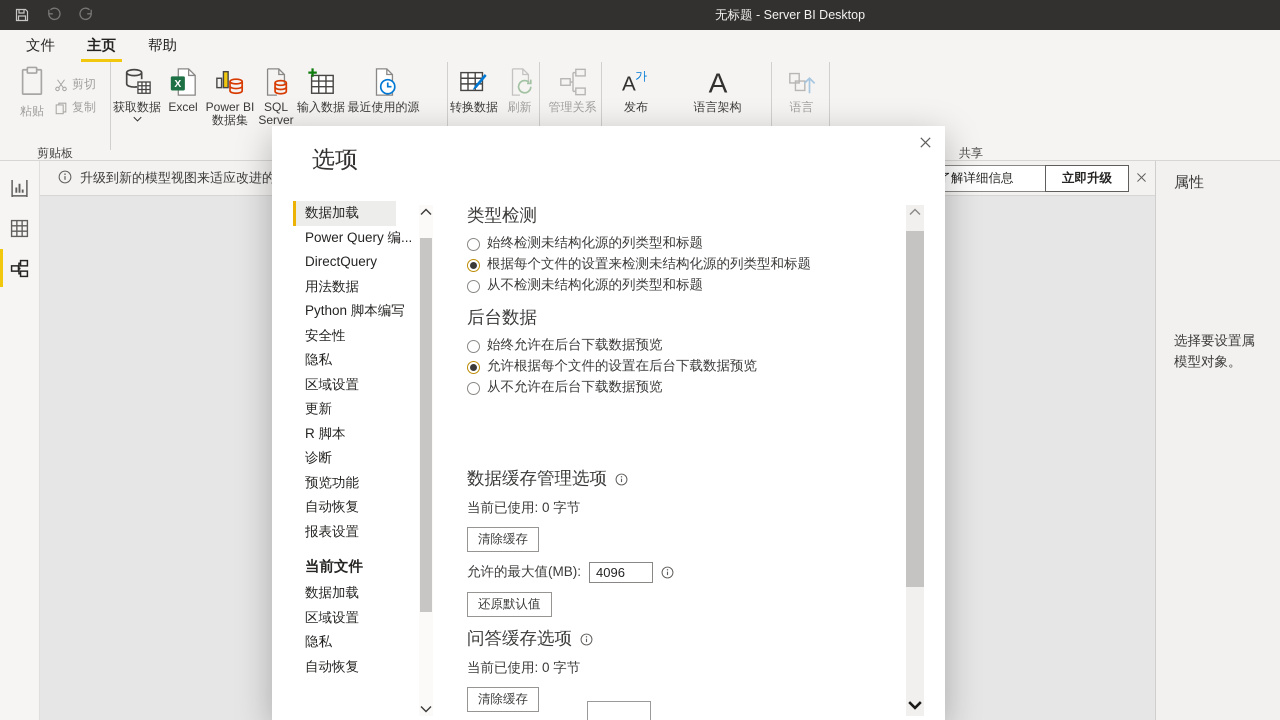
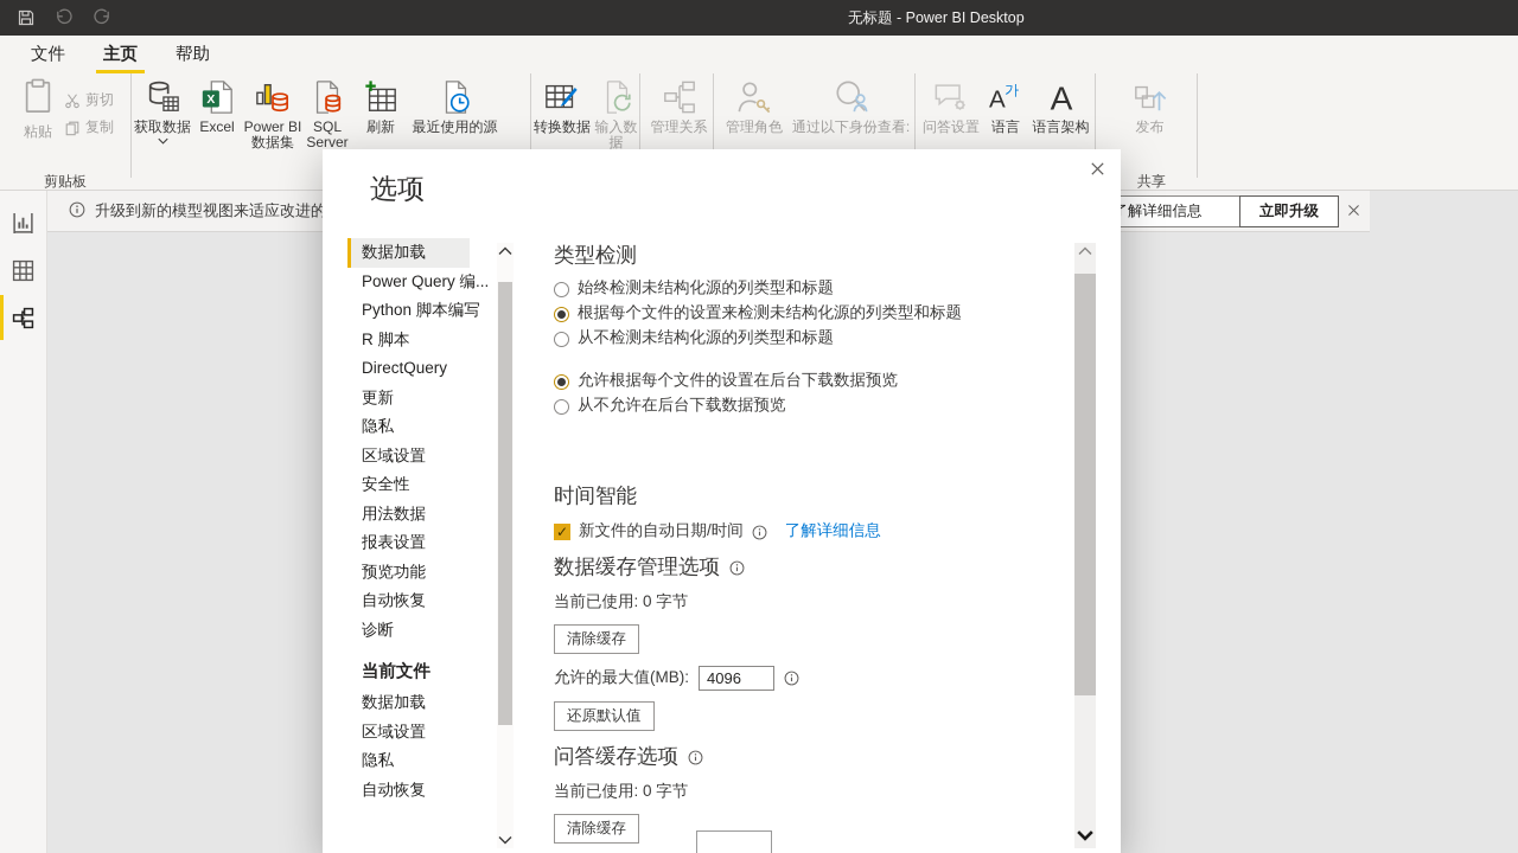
- 无标题 - Server BI Desktop
+ 无标题 - Power BI Desktop
  文件
  主页
  帮助
  粘贴
  剪切
  复制
  获取数据
  X
  Excel
  Power BI
  数据集
  SQL
  Server
- 输入数据
+ 刷新
  最近使用的源
  转换数据
- 刷新
+ 输入数据
  管理关系
+ 管理角色
+ 通过以下身份查看:
+ 问答设置
  A
  가
- 发布
+ 语言
  A
  语言架构
- 语言
+ 发布
  剪贴板
  共享
  升级到新的模型视图来适应改进的
  解详细信息
  立即升级
- 属性
- 选择要设置属
- 模型对象。
  选项
  数据加载
  Power Query 编...
- DirectQuery
+ Python 脚本编写
- 用法数据
+ R 脚本
- Python 脚本编写
+ DirectQuery
- 安全性
+ 更新
  隐私
  区域设置
- 更新
+ 安全性
- R 脚本
+ 用法数据
- 诊断
+ 报表设置
  预览功能
  自动恢复
- 报表设置
+ 诊断
  当前文件
  数据加载
  区域设置
  隐私
  自动恢复
  类型检测
  始终检测未结构化源的列类型和标题
  根据每个文件的设置来检测未结构化源的列类型和标题
  从不检测未结构化源的列类型和标题
- 后台数据
- 始终允许在后台下载数据预览
  允许根据每个文件的设置在后台下载数据预览
  从不允许在后台下载数据预览
+ 时间智能
+ 新文件的自动日期/时间
+ 了解详细信息
  数据缓存管理选项
  当前已使用: 0 字节
  清除缓存
  允许的最大值(MB):
  4096
  还原默认值
  问答缓存选项
  当前已使用: 0 字节
  清除缓存
